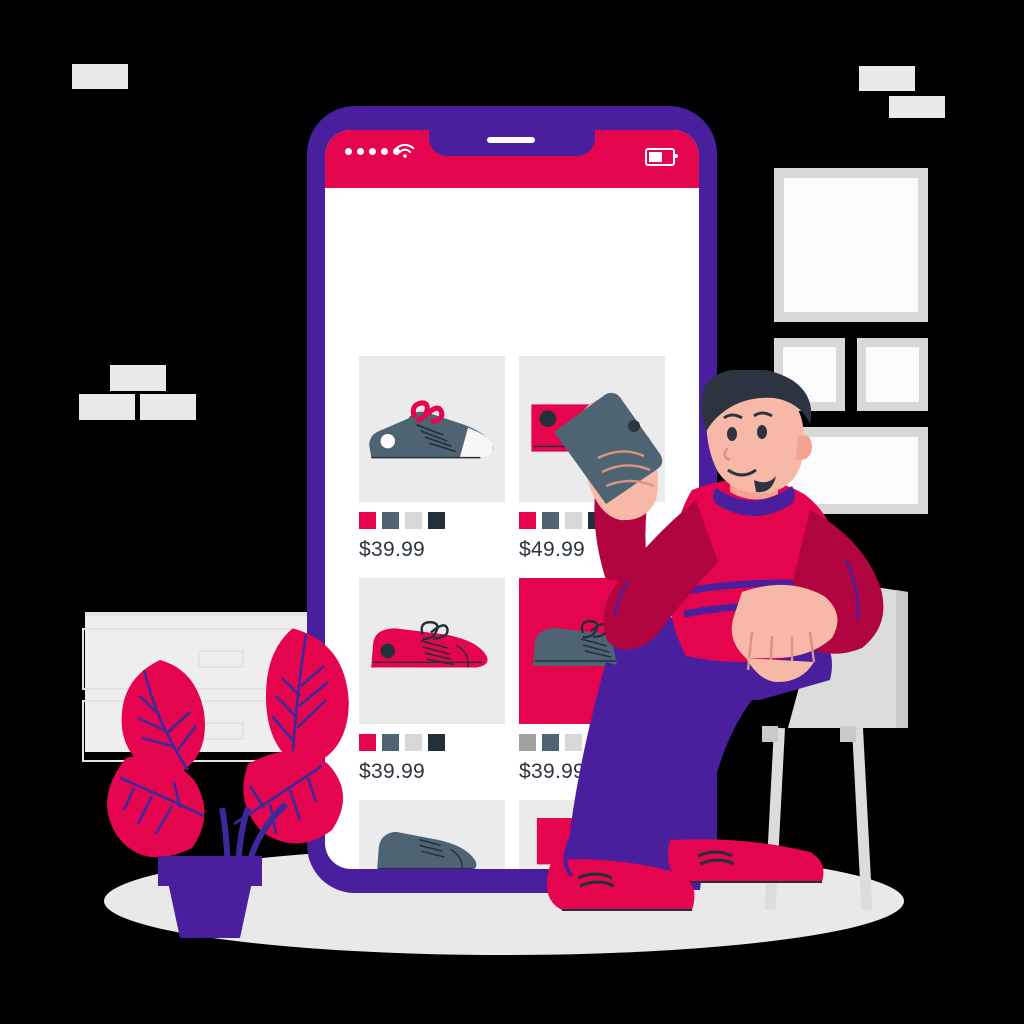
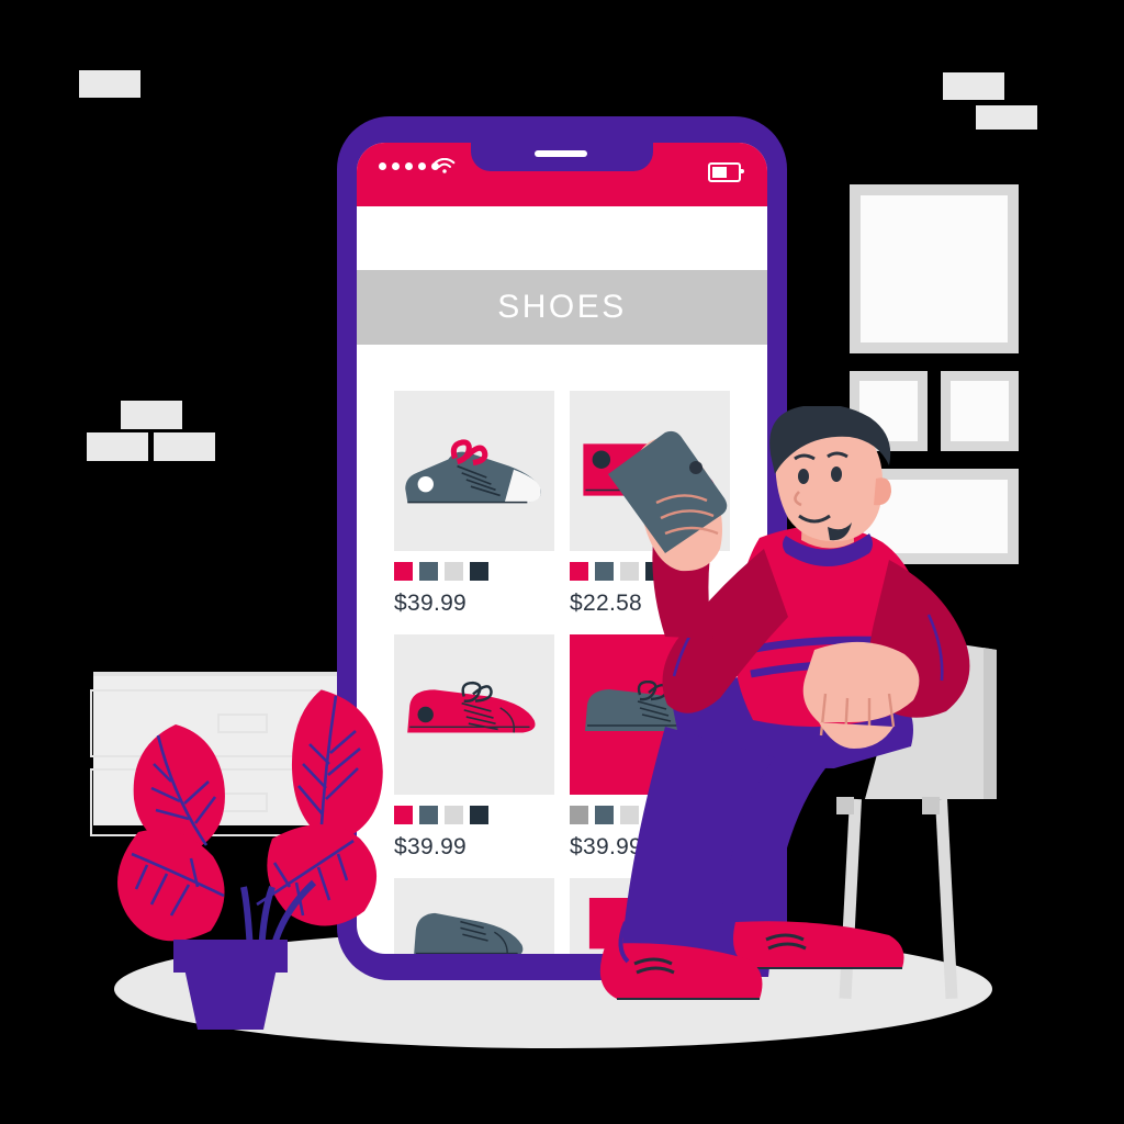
+ SHOES
  $39.99
- $49.99
+ $22.58
  $39.99
  $39.99
